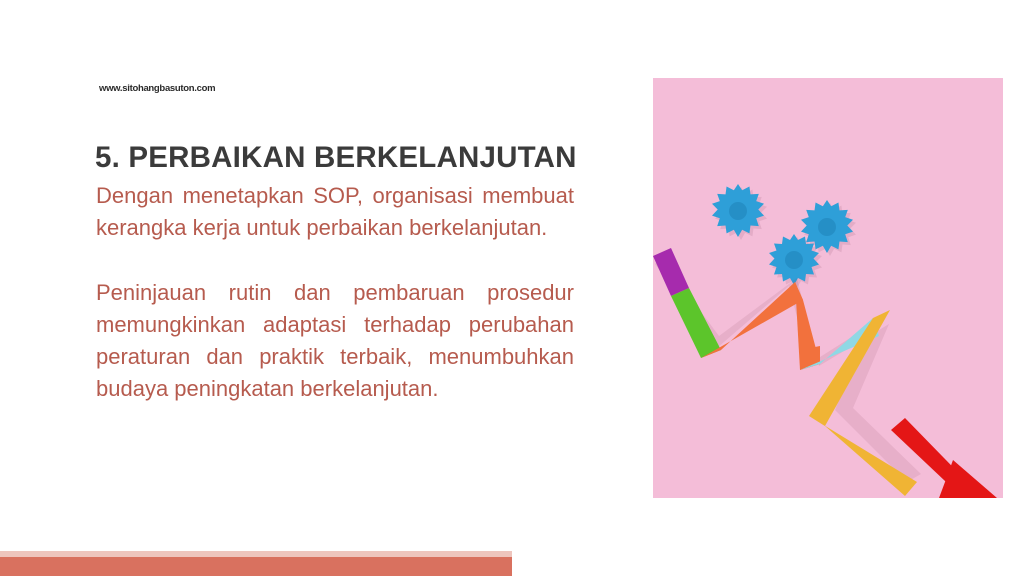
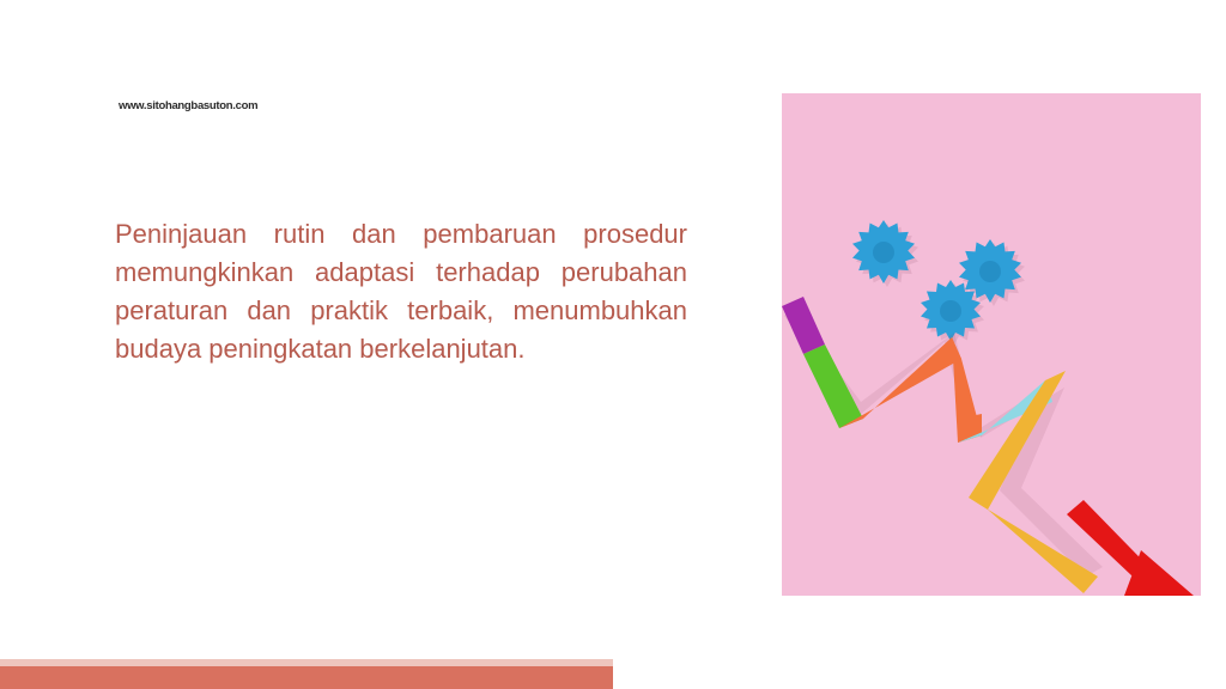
  www.sitohangbasuton.com
- 5. PERBAIKAN BERKELANJUTAN
- Dengan menetapkan SOP, organisasi membuat kerangka kerja untuk perbaikan berkelanjutan.
  Peninjauan rutin dan pembaruan prosedur memungkinkan adaptasi terhadap perubahan peraturan dan praktik terbaik, menumbuhkan budaya peningkatan berkelanjutan.
